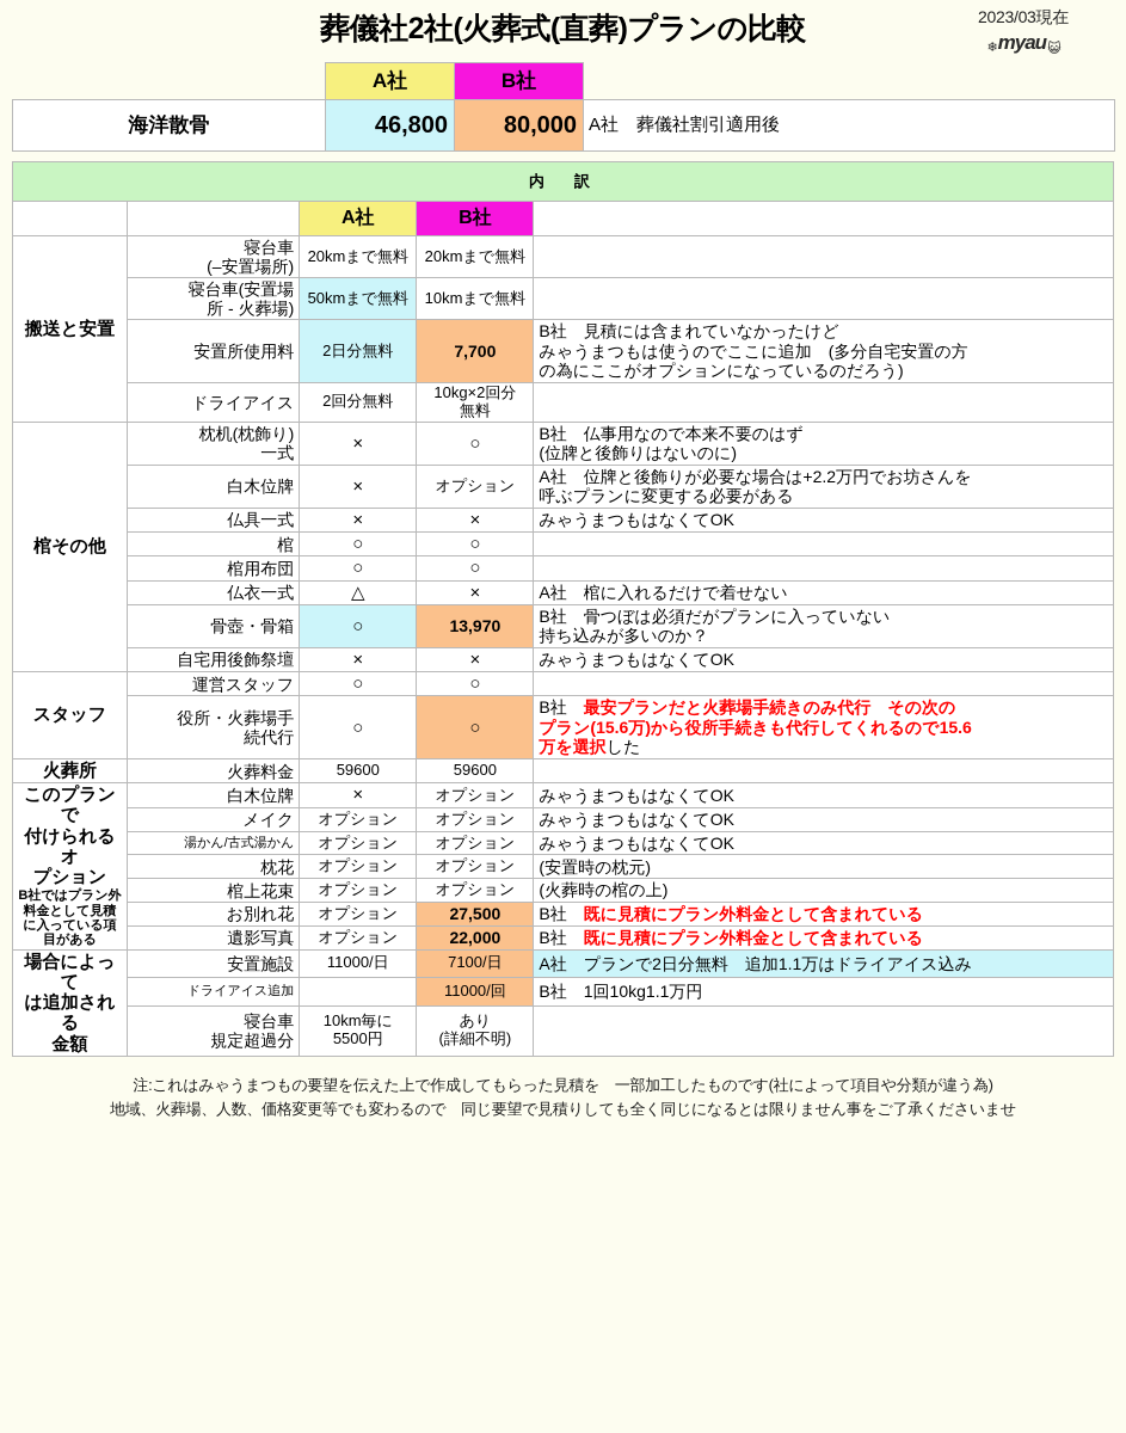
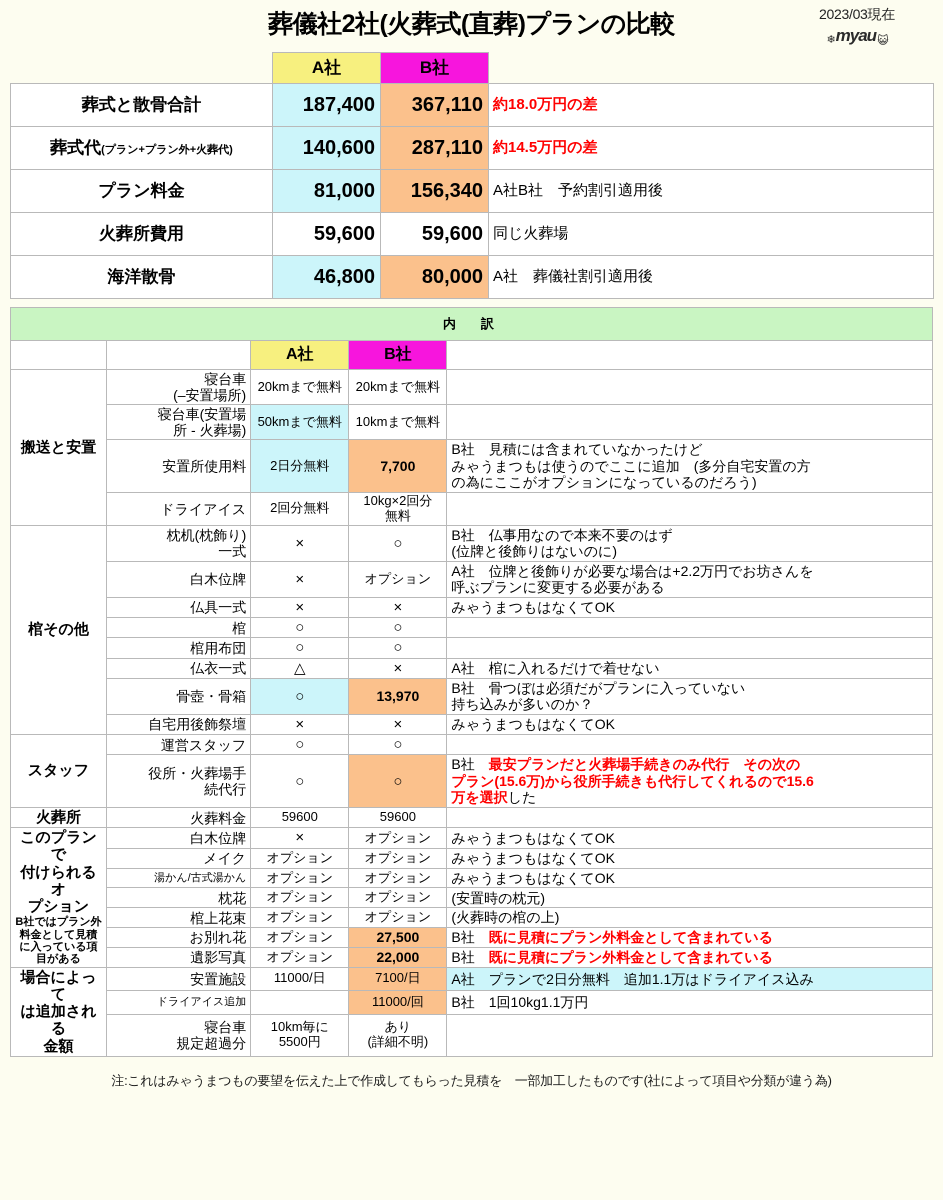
  葬儀社2社(火葬式(直葬)プランの比較
  2023/03現在
  ❄
  myau
  😺
  	A社	B社
+ 葬式と散骨合計	187,400	367,110	約18.0万円の差
+ 葬式代(プラン+プラン外+火葬代)	140,600	287,110	約14.5万円の差
+ プラン料金	81,000	156,340	A社B社 予約割引適用後
+ 火葬所費用	59,600	59,600	同じ火葬場
  海洋散骨	46,800	80,000	A社 葬儀社割引適用後
  内 訳
  		A社	B社
  搬送と安置	寝台車(–安置場所)	20kmまで無料	20kmまで無料
  寝台車(安置場所 - 火葬場)	50kmまで無料	10kmまで無料
  安置所使用料	2日分無料	7,700	B社 見積には含まれていなかったけどみゃうまつもは使うのでここに追加 (多分自宅安置の方の為にここがオプションになっているのだろう)
  ドライアイス	2回分無料	10kg×2回分無料
  棺その他	枕机(枕飾り)一式	×	○	B社 仏事用なので本来不要のはず(位牌と後飾りはないのに)
  白木位牌	×	オプション	A社 位牌と後飾りが必要な場合は+2.2万円でお坊さんを呼ぶプランに変更する必要がある
  仏具一式	×	×	みゃうまつもはなくてOK
  棺	○	○
  棺用布団	○	○
  仏衣一式	△	×	A社 棺に入れるだけで着せない
  骨壺・骨箱	○	13,970	B社 骨つぼは必須だがプランに入っていない持ち込みが多いのか？
  自宅用後飾祭壇	×	×	みゃうまつもはなくてOK
  スタッフ	運営スタッフ	○	○
  役所・火葬場手続代行	○	○	B社 最安プランだと火葬場手続きのみ代行 その次のプラン(15.6万)から役所手続きも代行してくれるので15.6万を選択した
  火葬所	火葬料金	59600	59600
  このプランで付けられるオプションB社ではプラン外料金として見積に入っている項目がある	白木位牌	×	オプション	みゃうまつもはなくてOK
  メイク	オプション	オプション	みゃうまつもはなくてOK
  湯かん/古式湯かん	オプション	オプション	みゃうまつもはなくてOK
  枕花	オプション	オプション	(安置時の枕元)
  棺上花束	オプション	オプション	(火葬時の棺の上)
  お別れ花	オプション	27,500	B社 既に見積にプラン外料金として含まれている
  遺影写真	オプション	22,000	B社 既に見積にプラン外料金として含まれている
  場合によっては追加される金額	安置施設	11000/日	7100/日	A社 プランで2日分無料 追加1.1万はドライアイス込み
  ドライアイス追加		11000/回	B社 1回10kg1.1万円
  寝台車規定超過分	10km毎に5500円	あり(詳細不明)
  注:これはみゃうまつもの要望を伝えた上で作成してもらった見積を 一部加工したものです(社によって項目や分類が違う為)
- 地域、火葬場、人数、価格変更等でも変わるので 同じ要望で見積りしても全く同じになるとは限りません事をご了承くださいませ
